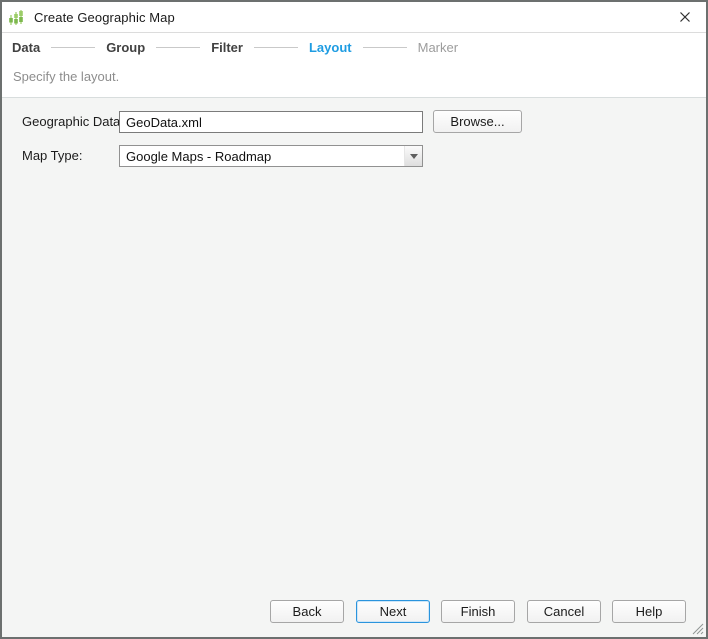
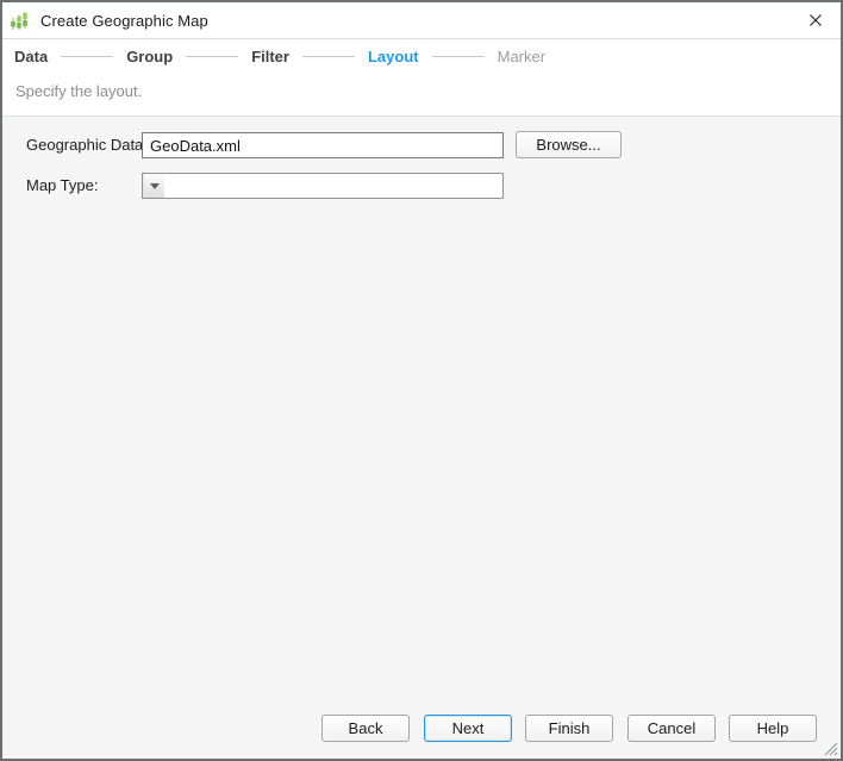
  Create Geographic Map
  Data
  Group
  Filter
  Layout
  Marker
  Specify the layout.
  Geographic Data
  GeoData.xml
  Browse...
  Map Type:
- Google Maps - Roadmap
  Back
  Next
  Finish
  Cancel
  Help
